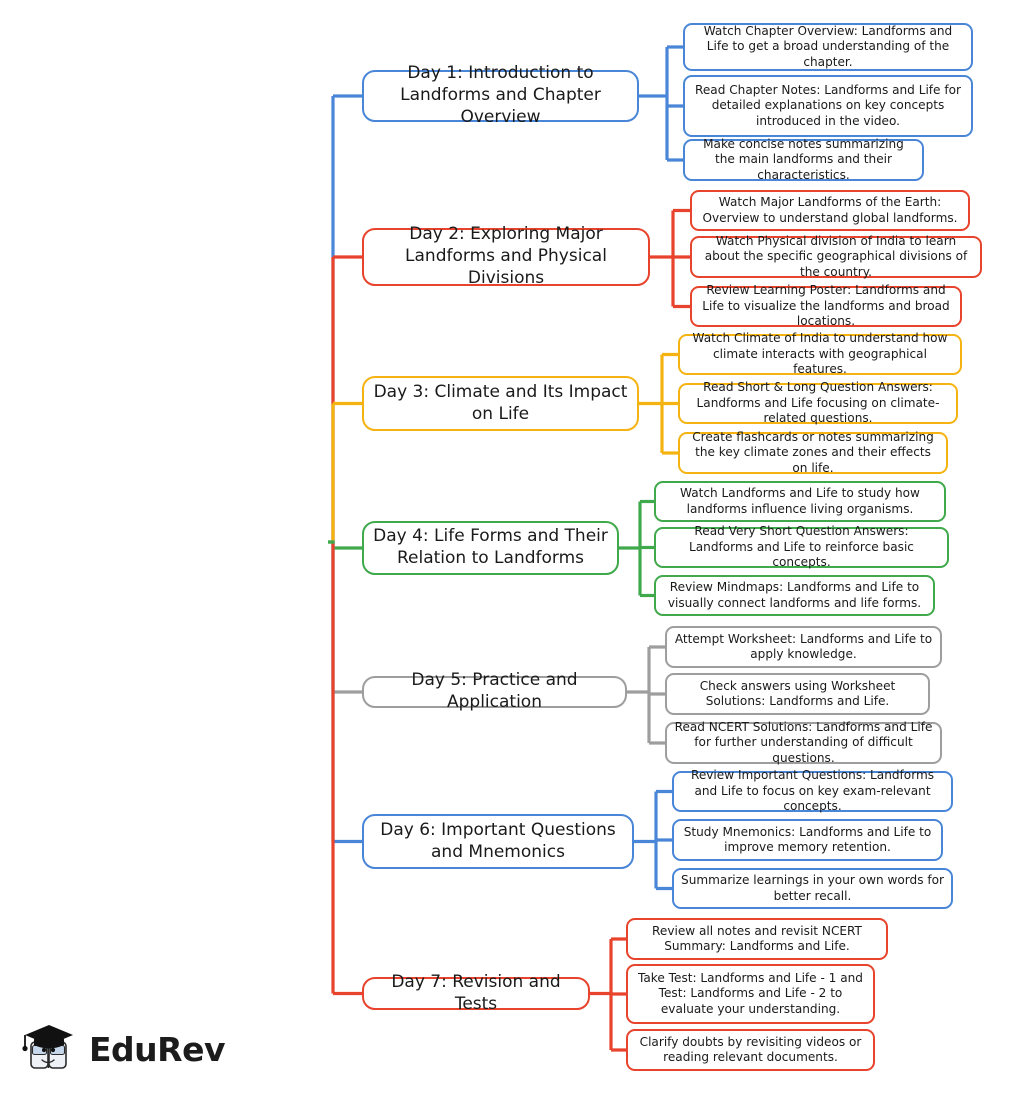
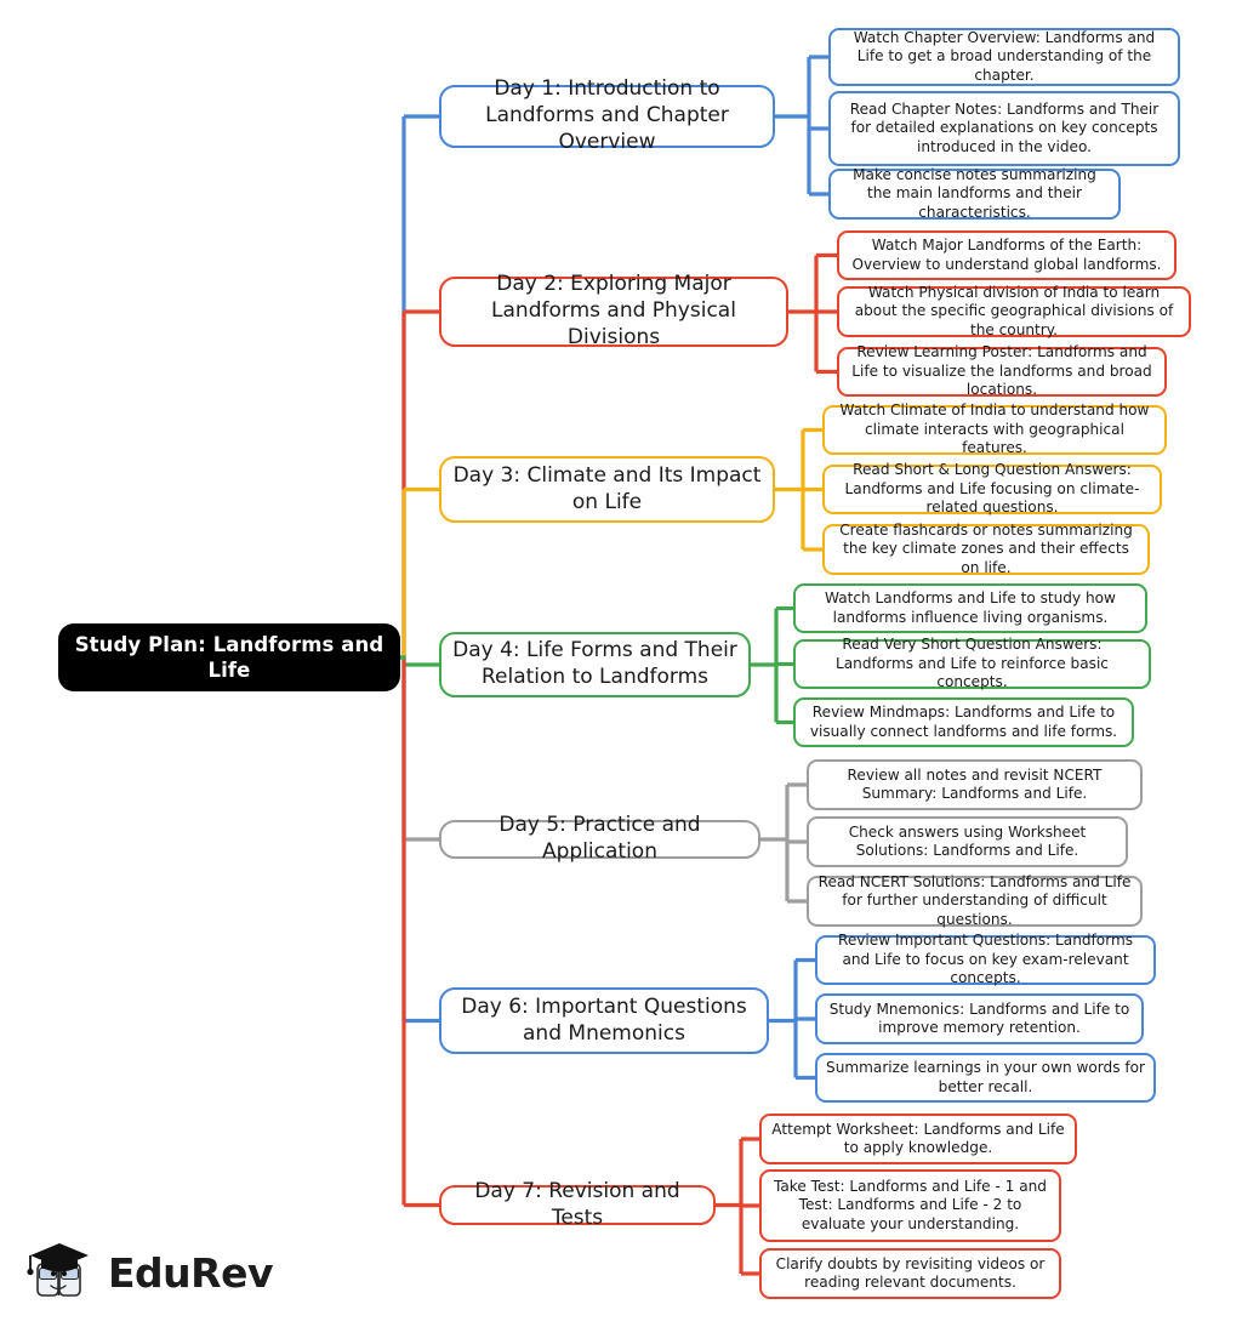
+ Study Plan: Landforms and Life
  Day 1: Introduction to Landforms and Chapter Overview
  Watch Chapter Overview: Landforms and Life to get a broad understanding of the chapter.
- Read Chapter Notes: Landforms and Life for detailed explanations on key concepts introduced in the video.
+ Read Chapter Notes: Landforms and Their for detailed explanations on key concepts introduced in the video.
  Make concise notes summarizing the main landforms and their characteristics.
  Day 2: Exploring Major Landforms and Physical Divisions
  Watch Major Landforms of the Earth: Overview to understand global landforms.
  Watch Physical division of India to learn about the specific geographical divisions of the country.
  Review Learning Poster: Landforms and Life to visualize the landforms and broad locations.
  Day 3: Climate and Its Impact on Life
  Watch Climate of India to understand how climate interacts with geographical features.
  Read Short & Long Question Answers: Landforms and Life focusing on climate-related questions.
  Create flashcards or notes summarizing the key climate zones and their effects on life.
  Day 4: Life Forms and Their Relation to Landforms
  Watch Landforms and Life to study how landforms influence living organisms.
  Read Very Short Question Answers: Landforms and Life to reinforce basic concepts.
  Review Mindmaps: Landforms and Life to visually connect landforms and life forms.
  Day 5: Practice and Application
- Attempt Worksheet: Landforms and Life to apply knowledge.
+ Review all notes and revisit NCERT Summary: Landforms and Life.
  Check answers using Worksheet Solutions: Landforms and Life.
  Read NCERT Solutions: Landforms and Life for further understanding of difficult questions.
  Day 6: Important Questions and Mnemonics
  Review Important Questions: Landforms and Life to focus on key exam-relevant concepts.
  Study Mnemonics: Landforms and Life to improve memory retention.
  Summarize learnings in your own words for better recall.
  Day 7: Revision and Tests
- Review all notes and revisit NCERT Summary: Landforms and Life.
+ Attempt Worksheet: Landforms and Life to apply knowledge.
  Take Test: Landforms and Life - 1 and Test: Landforms and Life - 2 to evaluate your understanding.
  Clarify doubts by revisiting videos or reading relevant documents.
  EduRev
